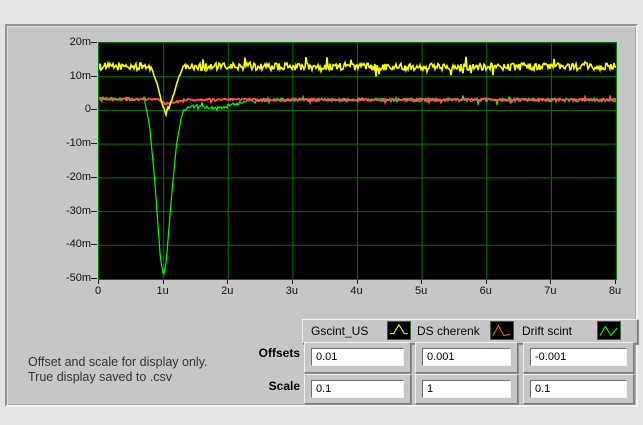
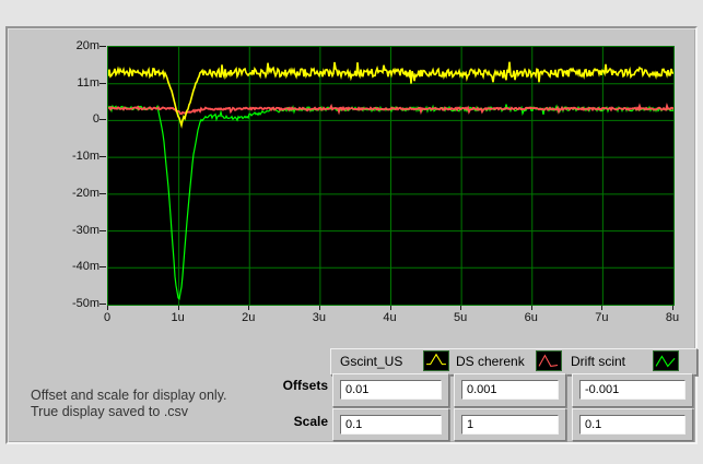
  20m
- 10m
+ 11m
  0
  -10m
  -20m
  -30m
  -40m
  -50m
  0
  1u
  2u
  3u
  4u
  5u
  6u
  7u
  8u
  Gscint_US
  DS cherenk
  Drift scint
  Offset and scale for display only.
  True display saved to .csv
  Offsets
  0.01
  0.001
  -0.001
  Scale
  0.1
  1
  0.1
